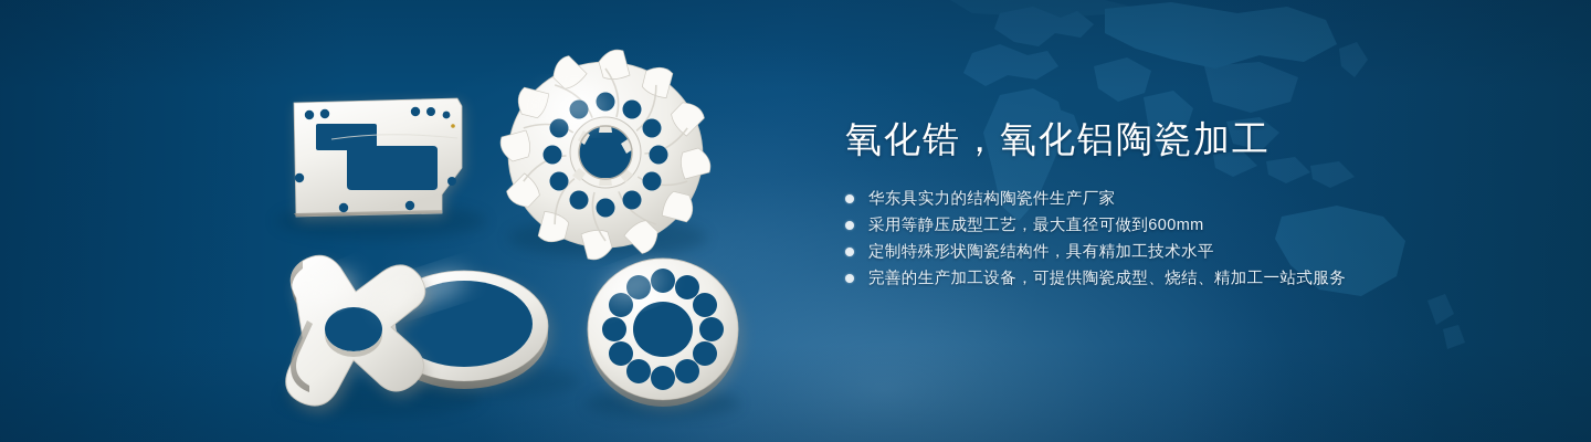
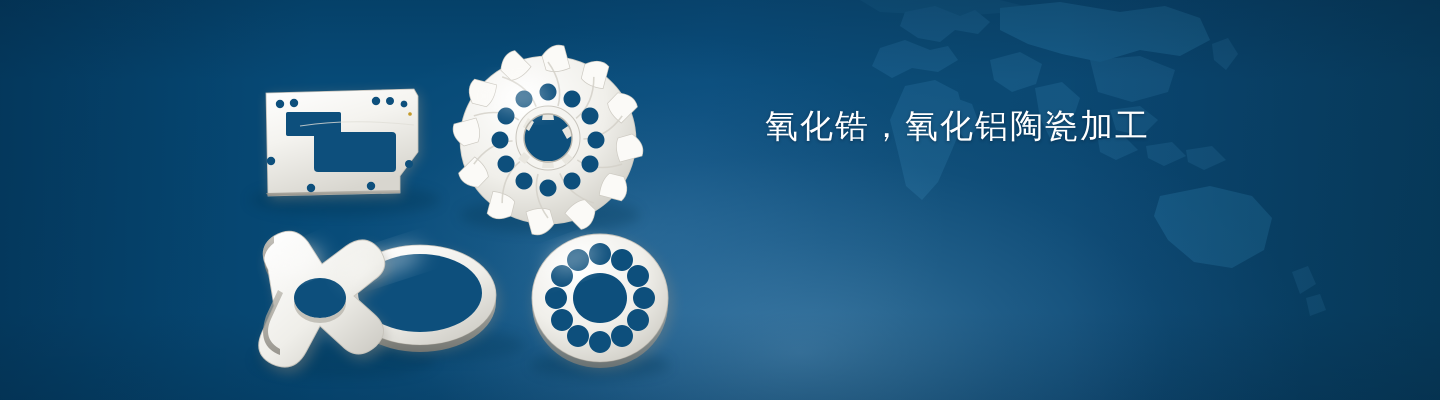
  氧化锆，氧化铝陶瓷加工
- 华东具实力的结构陶瓷件生产厂家
- 采用等静压成型工艺，最大直径可做到600mm
- 定制特殊形状陶瓷结构件，具有精加工技术水平
- 完善的生产加工设备，可提供陶瓷成型、烧结、精加工一站式服务
